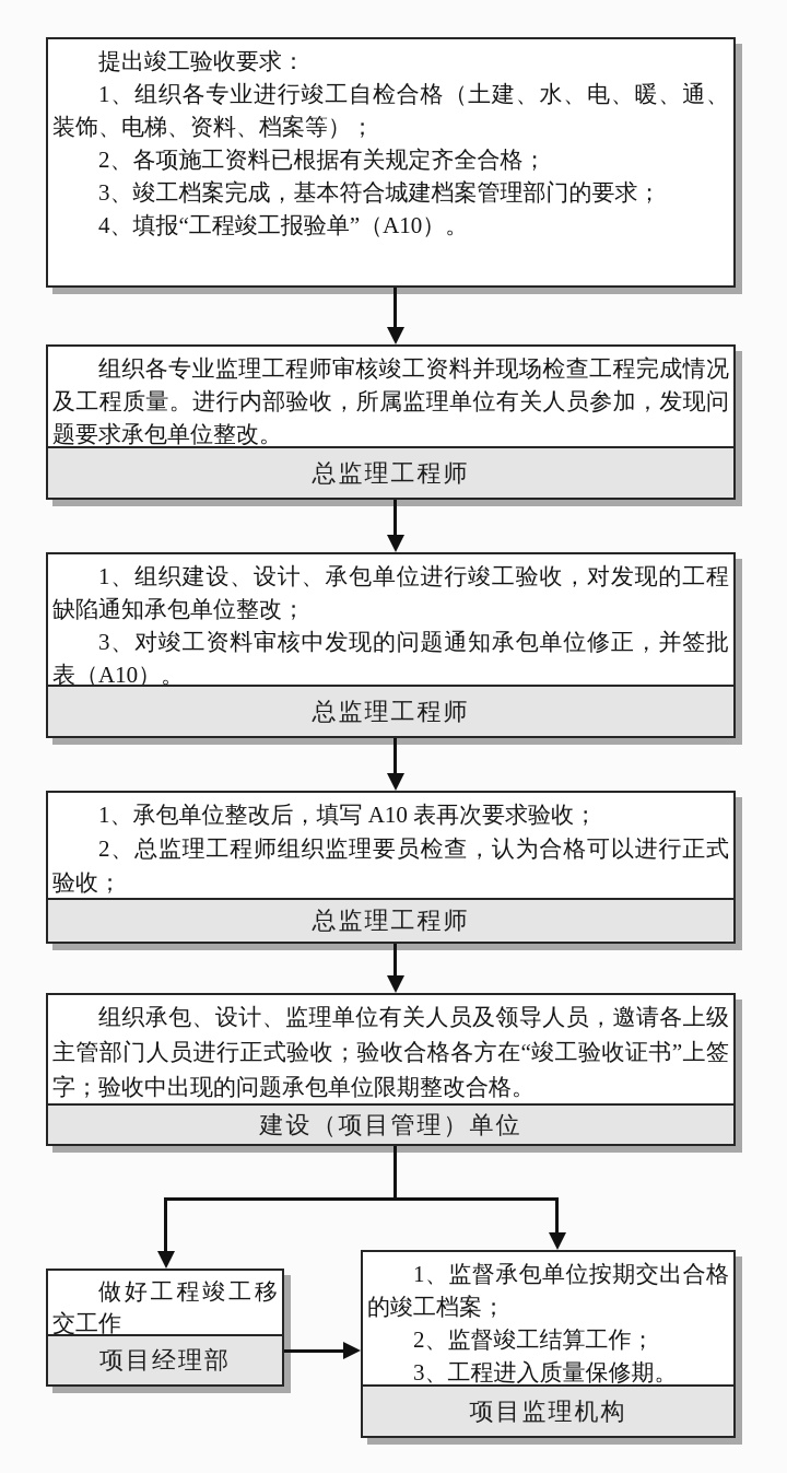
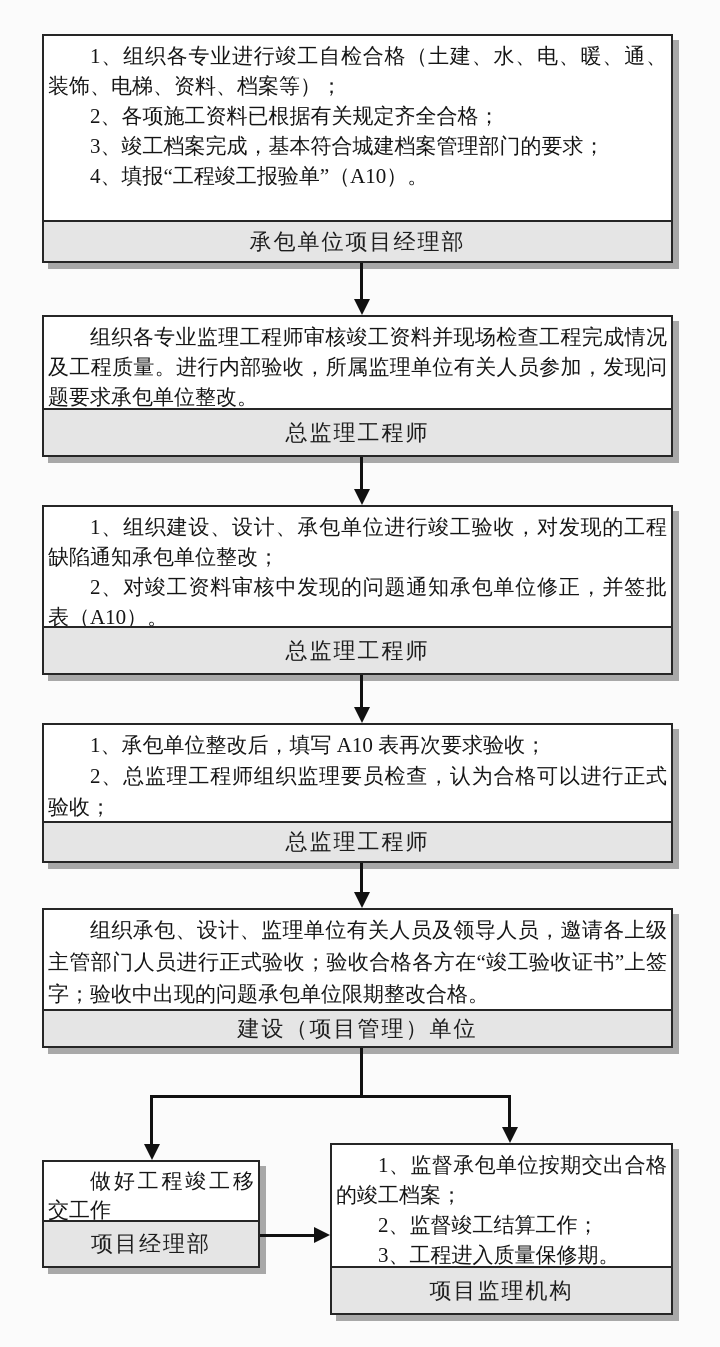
- 提出竣工验收要求：
  1、组织各专业进行竣工自检合格（土建、水、电、暖、通、装饰、电梯、资料、档案等）；
  2、各项施工资料已根据有关规定齐全合格；
  3、竣工档案完成，基本符合城建档案管理部门的要求；
  4、填报“工程竣工报验单”（A10）。
+ 承包单位项目经理部
  组织各专业监理工程师审核竣工资料并现场检查工程完成情况及工程质量。进行内部验收，所属监理单位有关人员参加，发现问题要求承包单位整改。
  总监理工程师
  1、组织建设、设计、承包单位进行竣工验收，对发现的工程缺陷通知承包单位整改；
- 3、对竣工资料审核中发现的问题通知承包单位修正，并签批表（A10）。
+ 2、对竣工资料审核中发现的问题通知承包单位修正，并签批表（A10）。
  总监理工程师
  1、承包单位整改后，填写 A10 表再次要求验收；
  2、总监理工程师组织监理要员检查，认为合格可以进行正式验收；
  总监理工程师
  组织承包、设计、监理单位有关人员及领导人员，邀请各上级主管部门人员进行正式验收；验收合格各方在“竣工验收证书”上签字；验收中出现的问题承包单位限期整改合格。
  建设（项目管理）单位
  做好工程竣工移交工作
  项目经理部
  1、监督承包单位按期交出合格的竣工档案；
  2、监督竣工结算工作；
  3、工程进入质量保修期。
  项目监理机构
